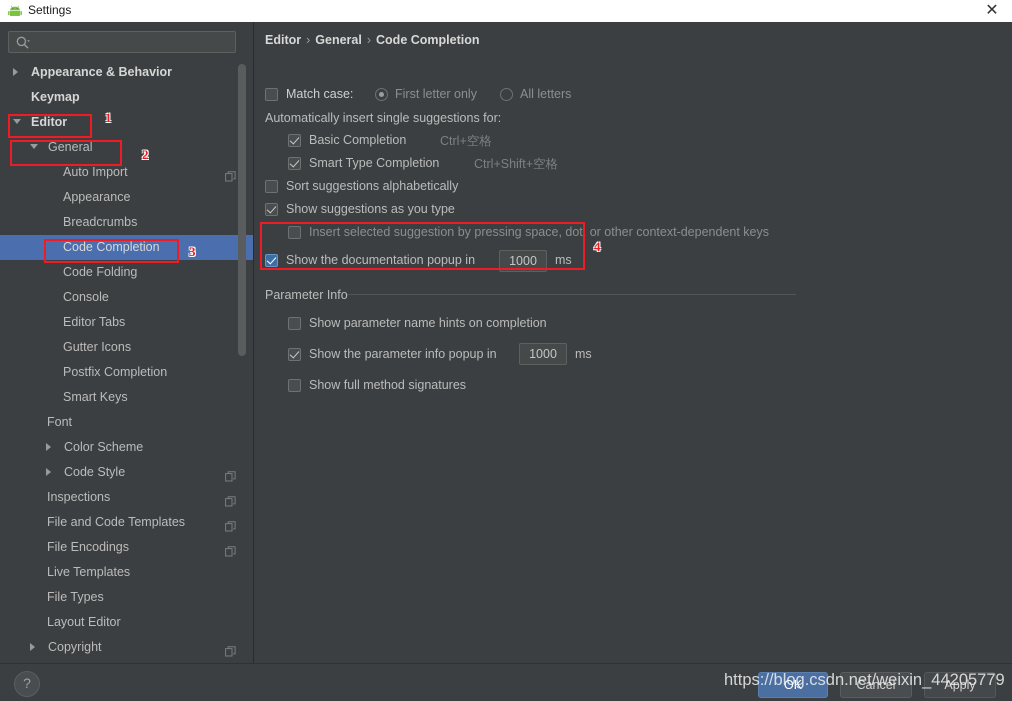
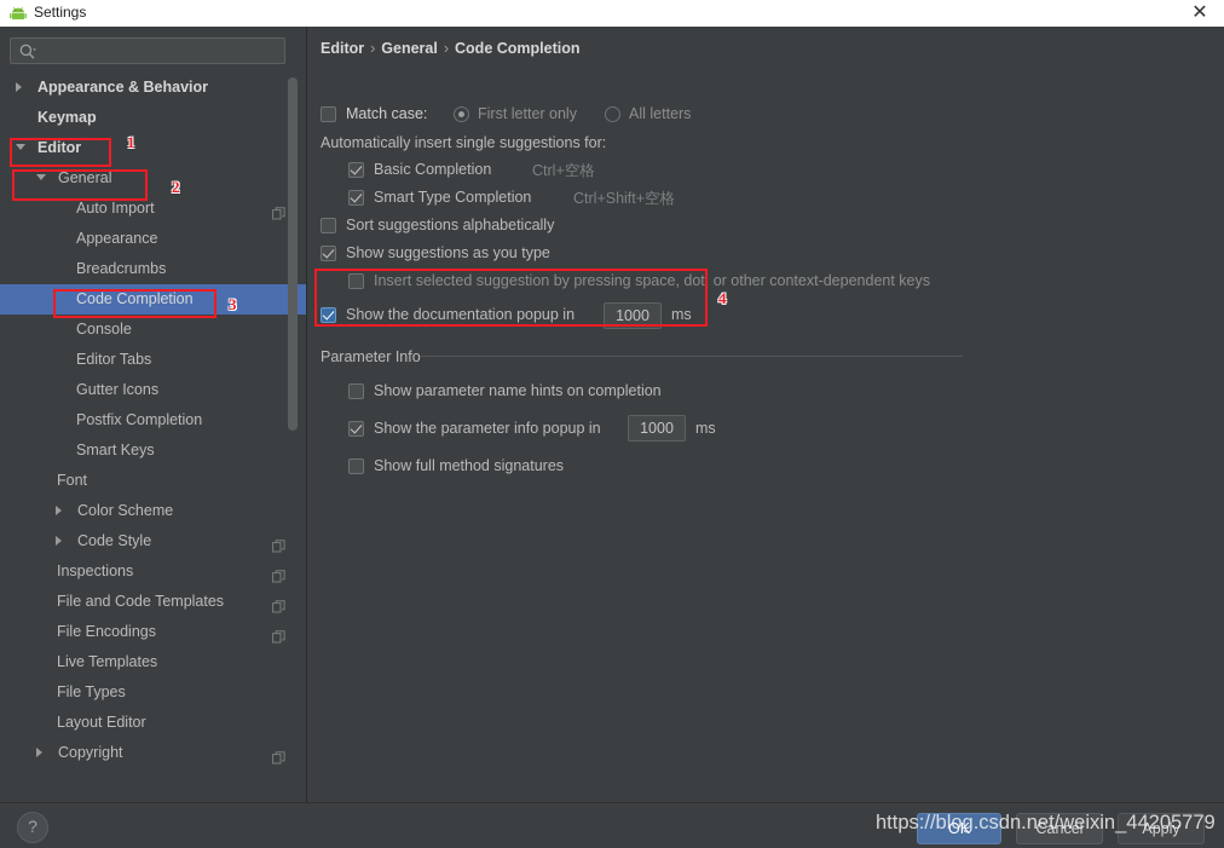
  Settings
  ✕
  Appearance & Behavior
  Keymap
  Editor
  General
  Auto Import
  Appearance
  Breadcrumbs
  Code Completion
- Code Folding
  Console
  Editor Tabs
  Gutter Icons
  Postfix Completion
  Smart Keys
  Font
  Color Scheme
  Code Style
  Inspections
  File and Code Templates
  File Encodings
  Live Templates
  File Types
  Layout Editor
  Copyright
  Editor › General › Code Completion
  Match case:
  First letter only
  All letters
  Automatically insert single suggestions for:
  Basic Completion
  Ctrl+空格
  Smart Type Completion
  Ctrl+Shift+空格
  Sort suggestions alphabetically
  Show suggestions as you type
  Insert selected suggestion by pressing space, dot, or other context-dependent keys
  Show the documentation popup in
  1000
  ms
  Parameter Info
  Show parameter name hints on completion
  Show the parameter info popup in
  1000
  ms
  Show full method signatures
  ?
  OK
  Cancel
  Apply
  1
  2
  3
  4
  https://blog.csdn.net/weixin_44205779
